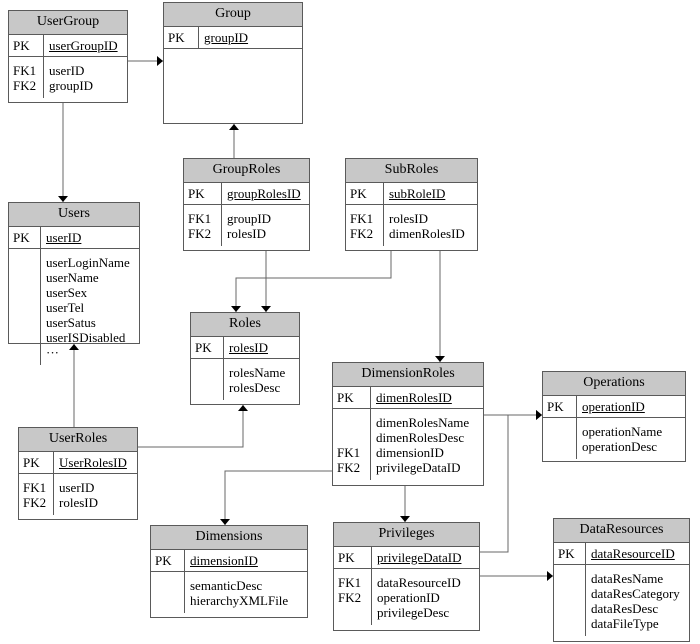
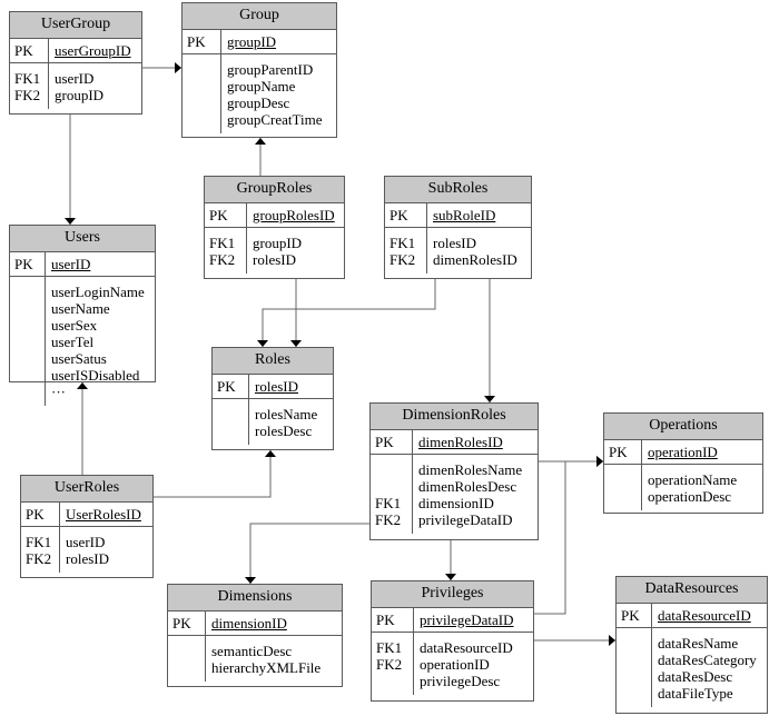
  UserGroup
  PK
  userGroupID
  FK1
  FK2
  userID
  groupID
  Group
  PK
  groupID
+ groupParentID
+ groupName
+ groupDesc
+ groupCreatTime
  GroupRoles
  PK
  groupRolesID
  FK1
  FK2
  groupID
  rolesID
  SubRoles
  PK
  subRoleID
  FK1
  FK2
  rolesID
  dimenRolesID
  Users
  PK
  userID
  userLoginName
  userName
  userSex
  userTel
  userSatus
  userISDisabled
  ···
  Roles
  PK
  rolesID
  rolesName
  rolesDesc
  DimensionRoles
  PK
  dimenRolesID
  FK1
  FK2
  dimenRolesName
  dimenRolesDesc
  dimensionID
  privilegeDataID
  Operations
  PK
  operationID
  operationName
  operationDesc
  UserRoles
  PK
  UserRolesID
  FK1
  FK2
  userID
  rolesID
  Dimensions
  PK
  dimensionID
  semanticDesc
  hierarchyXMLFile
  Privileges
  PK
  privilegeDataID
  FK1
  FK2
  dataResourceID
  operationID
  privilegeDesc
  DataResources
  PK
  dataResourceID
  dataResName
  dataResCategory
  dataResDesc
  dataFileType
